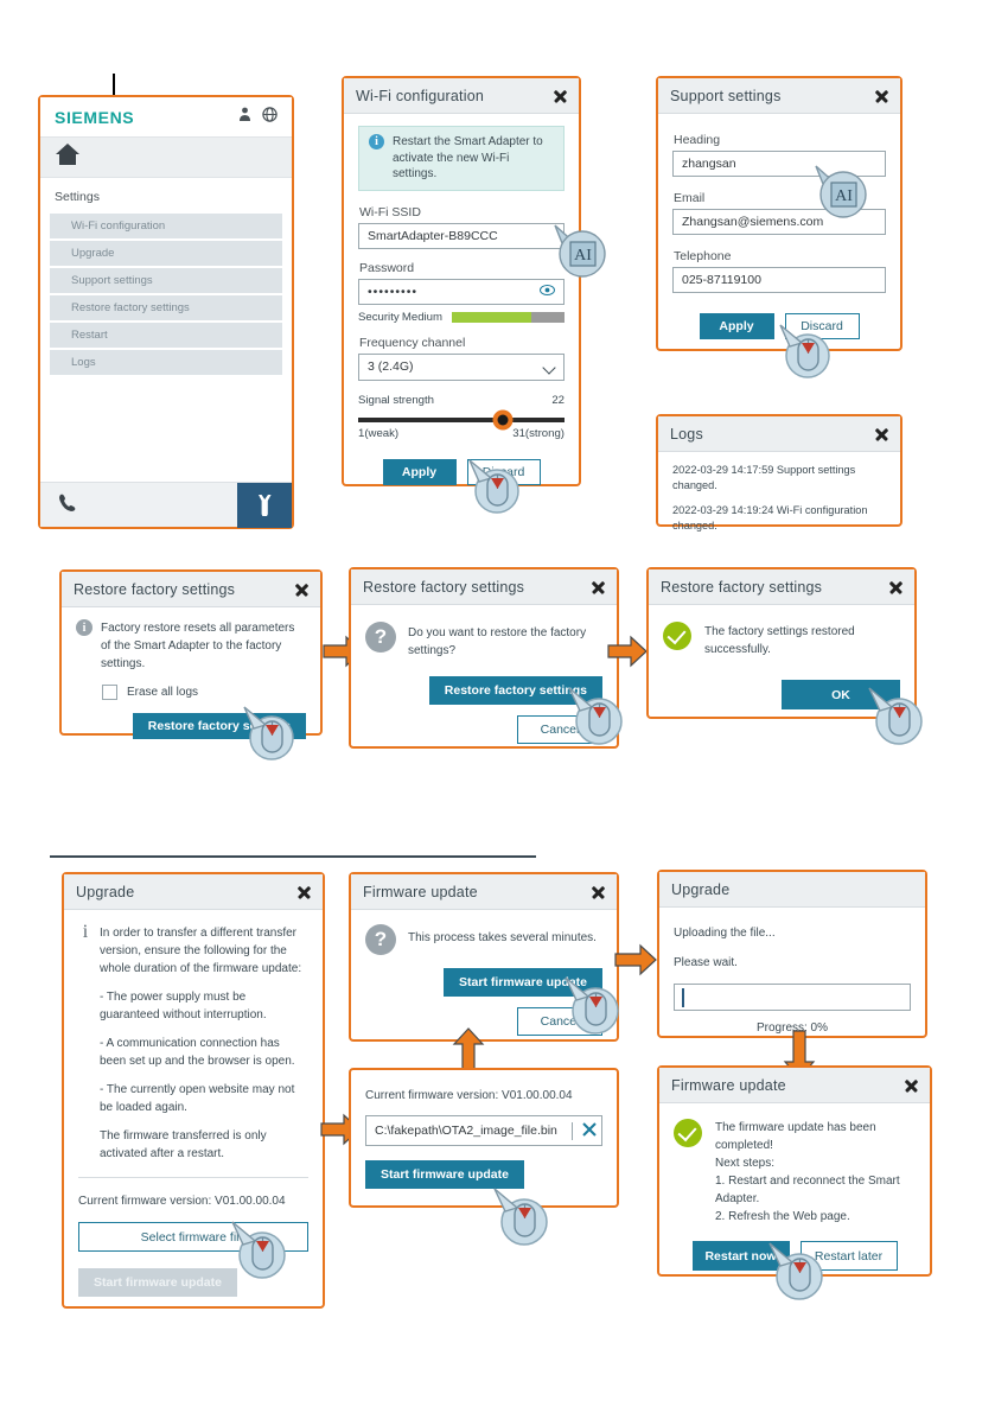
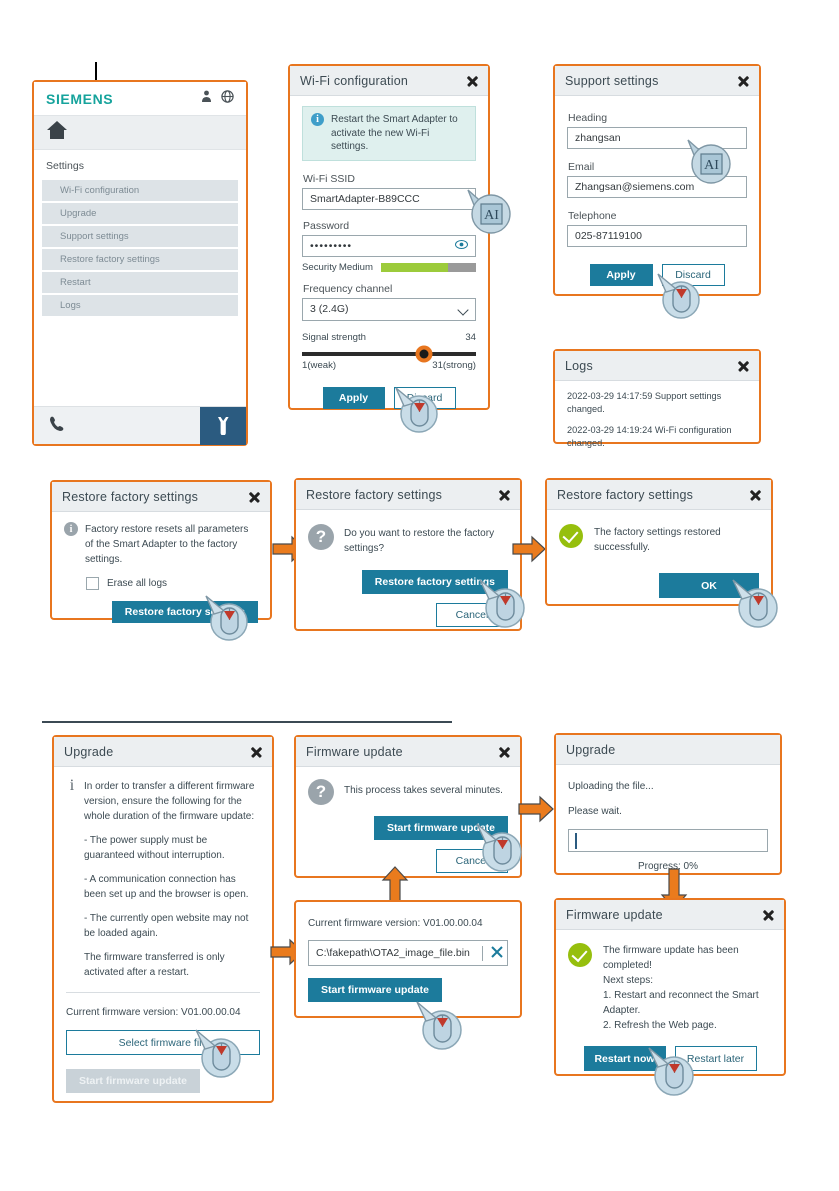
  SIEMENS
  Settings
  Wi-Fi configuration
  Upgrade
  Support settings
  Restore factory settings
  Restart
  Logs
  Wi-Fi configuration
  i
  Restart the Smart Adapter to activate the new Wi-Fi settings.
  Wi-Fi SSID
  SmartAdapter-B89CCC
  Password
  •••••••••
  Security
  Medium
  Frequency channel
  3 (2.4G)
  Signal strength
- 22
+ 34
  1(weak)
  31(strong)
  Apply
  AI
  Support settings
  Heading
  zhangsan
  Email
  Zhangsan@siemens.com
  Telephone
  025-87119100
  Apply
  Discard
  AI
  Logs
  2022-03-29 14:17:59 Support settings changed.
  2022-03-29 14:19:24 Wi-Fi configuration changed.
  Restore factory settings
  i
  Factory restore resets all parameters of the Smart Adapter to the factory settings.
  Erase all logs
  Restore factory settings
  ?
  Do you want to restore the factory settings?
  Restore factory settings
  Cance
  Restore factory settings
  The factory settings restored successfully.
  OK
  Upgrade
  i
- In order to transfer a different transfer version, ensure the following for the whole duration of the firmware update:
+ In order to transfer a different firmware version, ensure the following for the whole duration of the firmware update:
  - The power supply must be guaranteed without interruption.
  - A communication connection has been set up and the browser is open.
  - The currently open website may not be loaded again.
  The firmware transferred is only activated after a restart.
  Current firmware version: V01.00.00.04
  Select firmware fil Start firmware update
  Firmware update
  ?
  This process takes several minutes.
  Start firmware updte
  Cance
  Current firmware version: V01.00.00.04
  C:\fakepath\OTA2_image_file.bin
  Start firmware update
  Upgrade
  Uploading the file...
  Please wait.
  Progress: 0%
  Firmware update
  The firmware update has been completed!
  Next steps:
  1. Restart and reconnect the Smart Adapter.
  2. Refresh the Web page.
  Restart now
  Restart later
